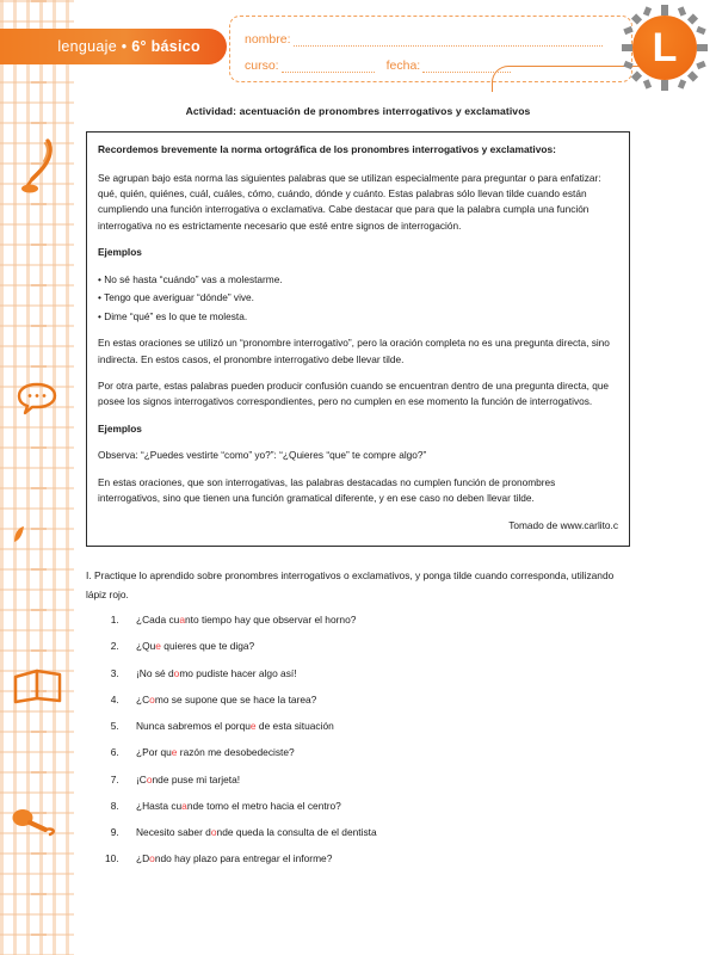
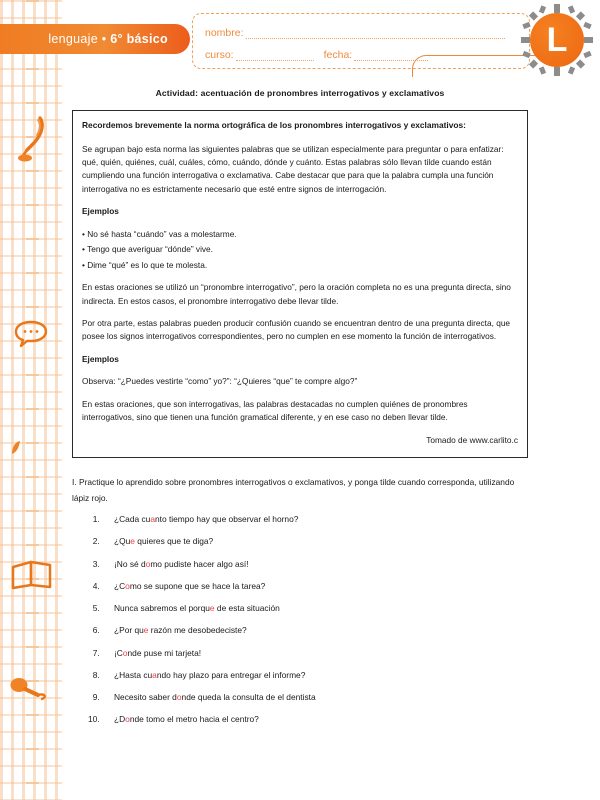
  lenguaje • 6° básico
  nombre:
  curso:
  fecha:
  L
  Actividad: acentuación de pronombres interrogativos y exclamativos
  Recordemos brevemente la norma ortográfica de los pronombres interrogativos y exclamativos:
  Se agrupan bajo esta norma las siguientes palabras que se utilizan especialmente para preguntar o para enfatizar: qué, quién, quiénes, cuál, cuáles, cómo, cuándo, dónde y cuánto. Estas palabras sólo llevan tilde cuando están cumpliendo una función interrogativa o exclamativa. Cabe destacar que para que la palabra cumpla una función interrogativa no es estrictamente necesario que esté entre signos de interrogación.
  Ejemplos
  No sé hasta “cuándo” vas a molestarme.
  Tengo que averiguar “dónde” vive.
  Dime “qué” es lo que te molesta.
  En estas oraciones se utilizó un “pronombre interrogativo”, pero la oración completa no es una pregunta directa, sino indirecta. En estos casos, el pronombre interrogativo debe llevar tilde.
  Por otra parte, estas palabras pueden producir confusión cuando se encuentran dentro de una pregunta directa, que posee los signos interrogativos correspondientes, pero no cumplen en ese momento la función de interrogativos.
  Ejemplos
  Observa: “¿Puedes vestirte “como” yo?”: “¿Quieres “que” te compre algo?”
- En estas oraciones, que son interrogativas, las palabras destacadas no cumplen función de pronombres interrogativos, sino que tienen una función gramatical diferente, y en ese caso no deben llevar tilde.
+ En estas oraciones, que son interrogativas, las palabras destacadas no cumplen quiénes de pronombres interrogativos, sino que tienen una función gramatical diferente, y en ese caso no deben llevar tilde.
  Tomado de www.carlito.c
  I. Practique lo aprendido sobre pronombres interrogativos o exclamativos, y ponga tilde cuando corresponda, utilizando lápiz rojo.
  ¿Cada cuanto tiempo hay que observar el horno?
  ¿Que quieres que te diga?
  ¡No sé domo pudiste hacer algo así!
  ¿Como se supone que se hace la tarea?
  Nunca sabremos el porque de esta situación
  ¿Por que razón me desobedeciste?
  ¡Conde puse mi tarjeta!
- ¿Hasta cuande tomo el metro hacia el centro?
+ ¿Hasta cuando hay plazo para entregar el informe?
  Necesito saber donde queda la consulta de el dentista
- ¿Dondo hay plazo para entregar el informe?
+ ¿Donde tomo el metro hacia el centro?
